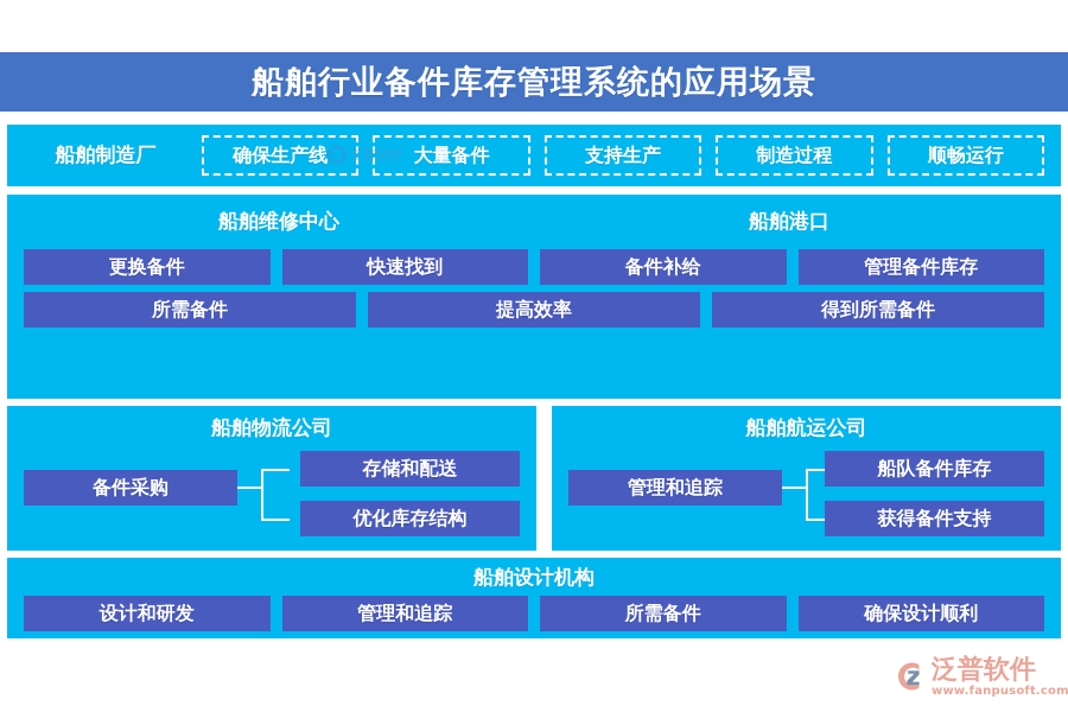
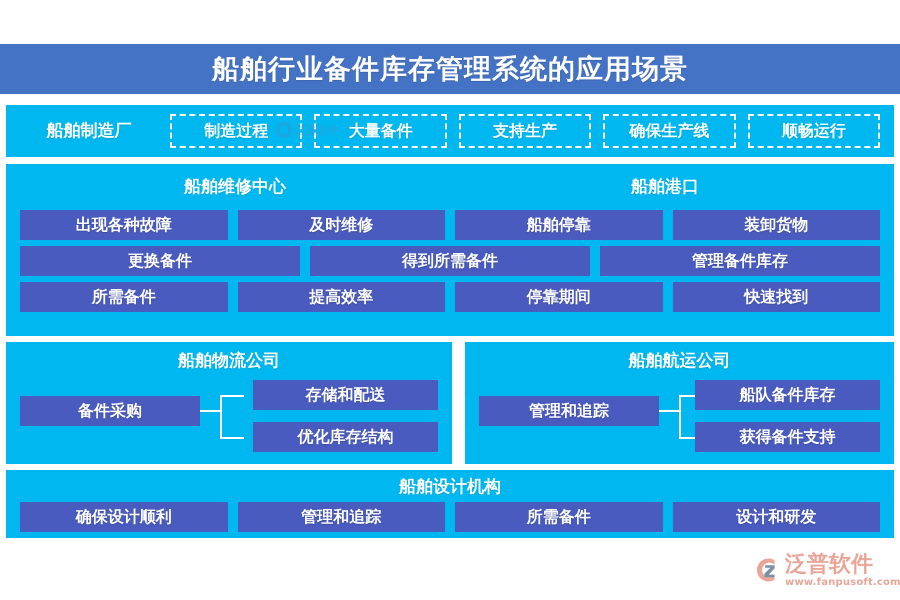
  船舶行业备件库存管理系统的应用场景
  船舶制造厂
- 确保生产线
+ 制造过程
  大量备件
  支持生产
- 制造过程
+ 确保生产线
  顺畅运行
  泛普软件
  船舶维修中心
  船舶港口
+ 出现各种故障
+ 及时维修
+ 船舶停靠
+ 装卸货物
  更换备件
- 快速找到
+ 得到所需备件
- 备件补给
  管理备件库存
  所需备件
  提高效率
+ 停靠期间
- 得到所需备件
+ 快速找到
  船舶物流公司
  备件采购
  存储和配送
  优化库存结构
  船舶航运公司
  管理和追踪
  船队备件库存
  获得备件支持
  船舶设计机构
- 设计和研发
+ 确保设计顺利
  管理和追踪
  所需备件
- 确保设计顺利
+ 设计和研发
  泛普软件
  www.fanpusoft.com
